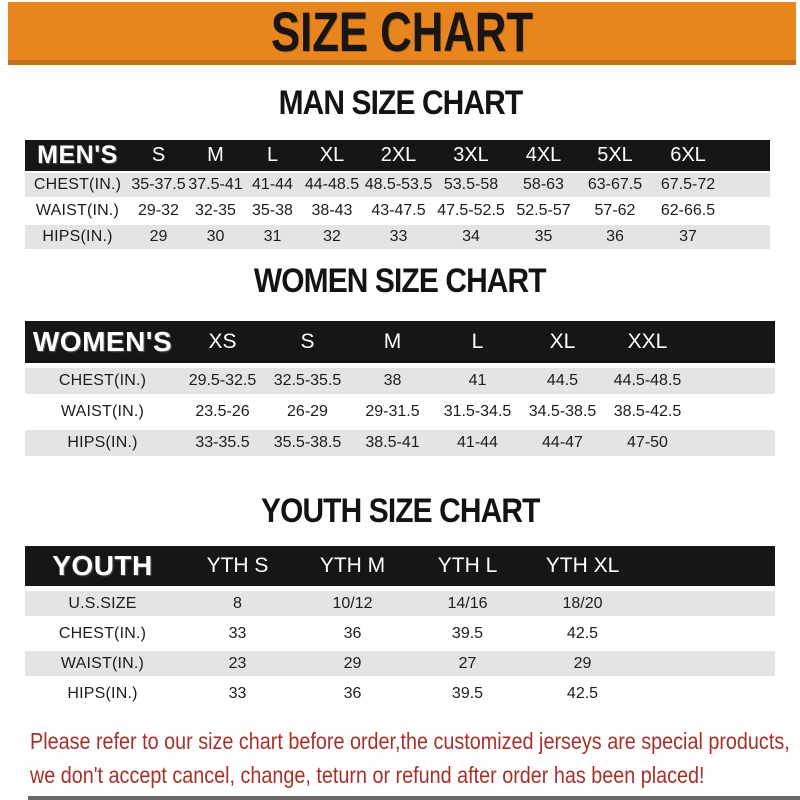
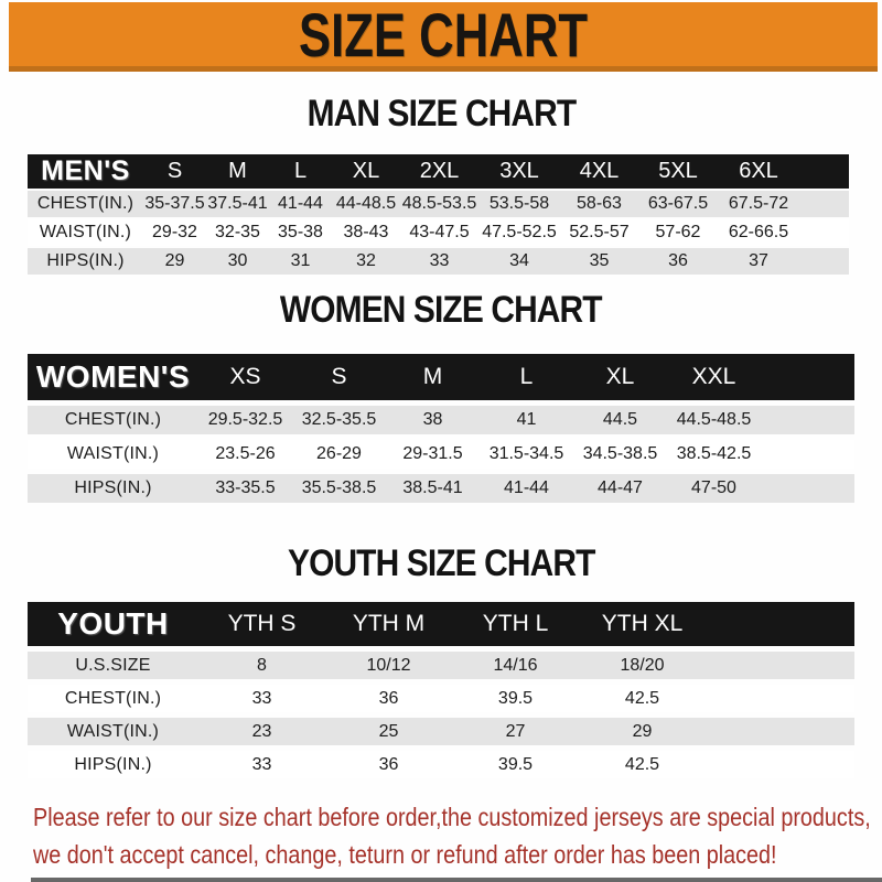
  SIZE CHART
  MAN SIZE CHART
  MEN'S	S	M	L	XL	2XL	3XL	4XL	5XL	6XL
  CHEST(IN.)	35-37.5	37.5-41	41-44	44-48.5	48.5-53.5	53.5-58	58-63	63-67.5	67.5-72
  WAIST(IN.)	29-32	32-35	35-38	38-43	43-47.5	47.5-52.5	52.5-57	57-62	62-66.5
  HIPS(IN.)	29	30	31	32	33	34	35	36	37
  WOMEN SIZE CHART
  WOMEN'S	XS	S	M	L	XL	XXL
  CHEST(IN.)	29.5-32.5	32.5-35.5	38	41	44.5	44.5-48.5
  WAIST(IN.)	23.5-26	26-29	29-31.5	31.5-34.5	34.5-38.5	38.5-42.5
  HIPS(IN.)	33-35.5	35.5-38.5	38.5-41	41-44	44-47	47-50
  YOUTH SIZE CHART
  YOUTH	YTH S	YTH M	YTH L	YTH XL
  U.S.SIZE	8	10/12	14/16	18/20
  CHEST(IN.)	33	36	39.5	42.5
- WAIST(IN.)	23	29	27	29
+ WAIST(IN.)	23	25	27	29
  HIPS(IN.)	33	36	39.5	42.5
  Please refer to our size chart before order,the customized jerseys are special products,
  we don't accept cancel, change, teturn or refund after order has been placed!
